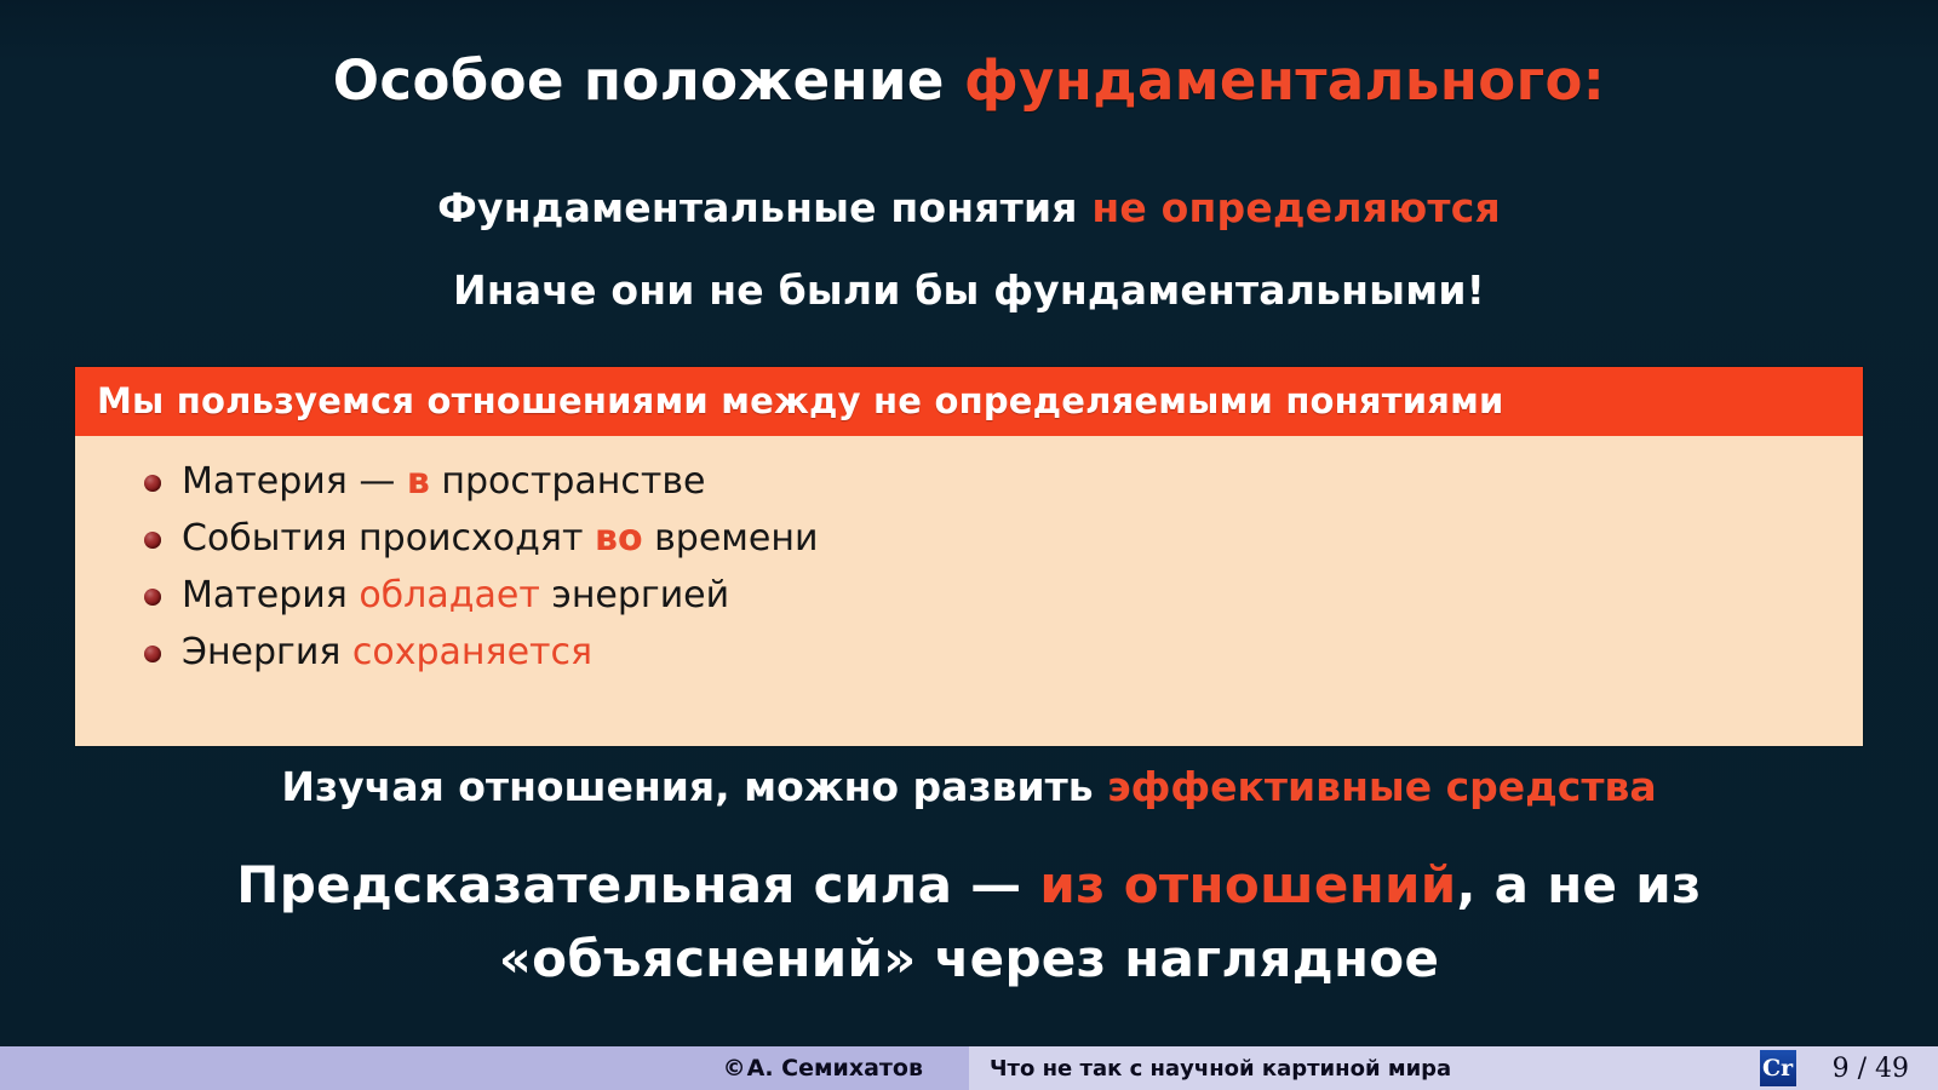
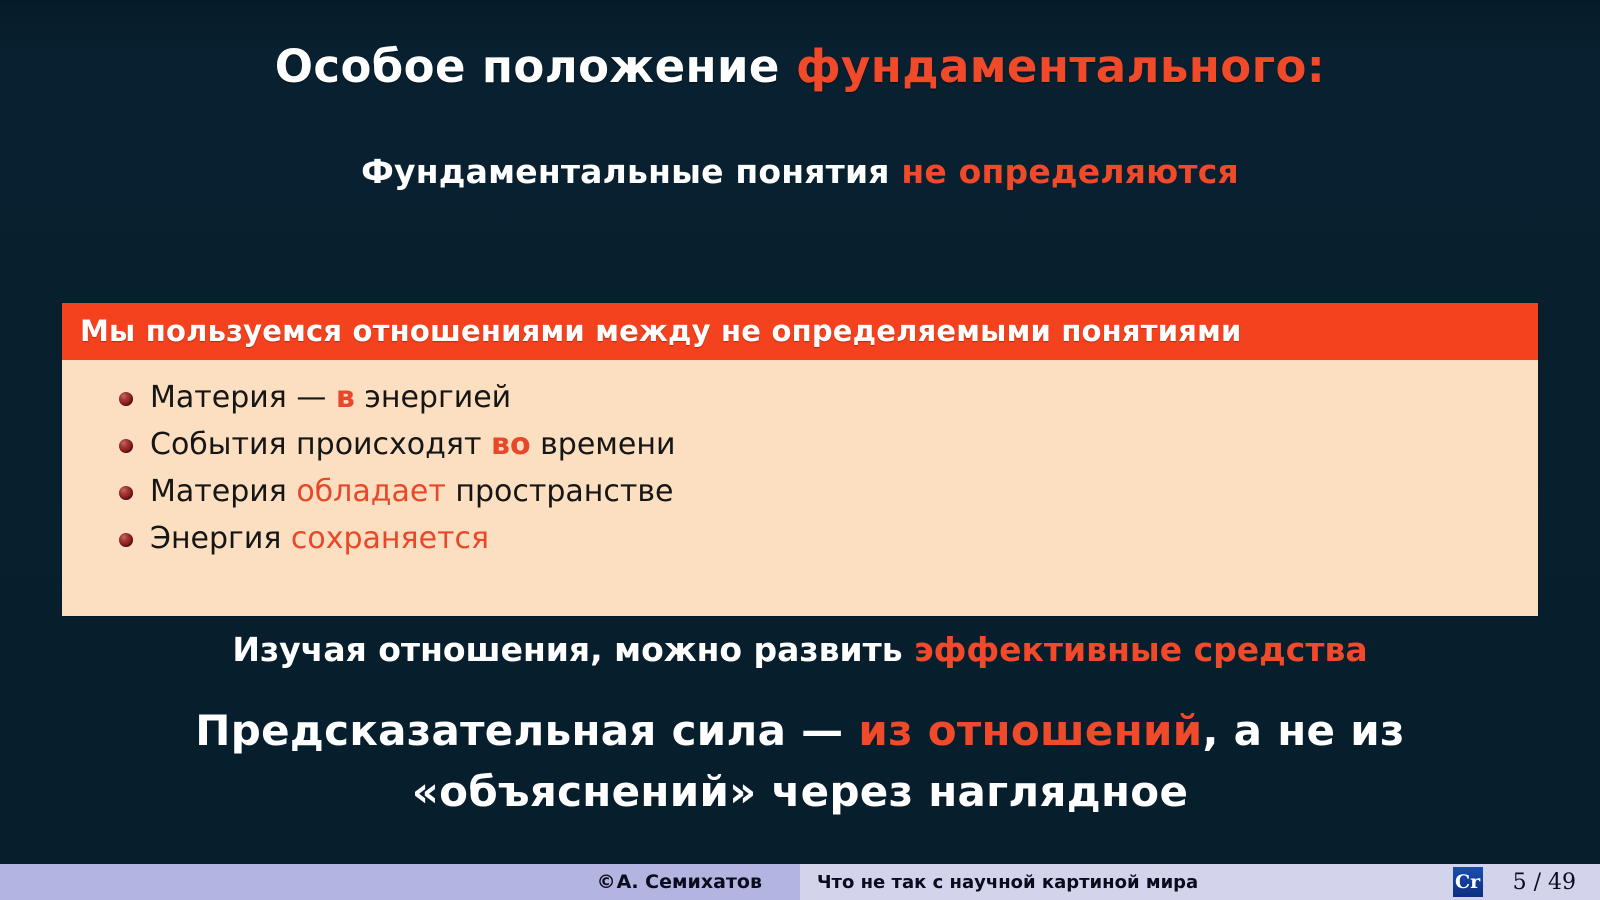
  Особое положение фундаментального:
  Фундаментальные понятия не определяются
- Иначе они не были бы фундаментальными!
  Мы пользуемся отношениями между не определяемыми понятиями
- Материя — в пространстве
+ Материя — в энергией
  События происходят во времени
- Материя обладает энергией
+ Материя обладает пространстве
  Энергия сохраняется
  Изучая отношения, можно развить эффективные средства
  Предсказательная сила — из отношений, а не из
  «объяснений» через наглядное
  ©
  А. Семихатов
  Что не так с научной картиной мира
  Cr
- 9 / 49
+ 5 / 49
